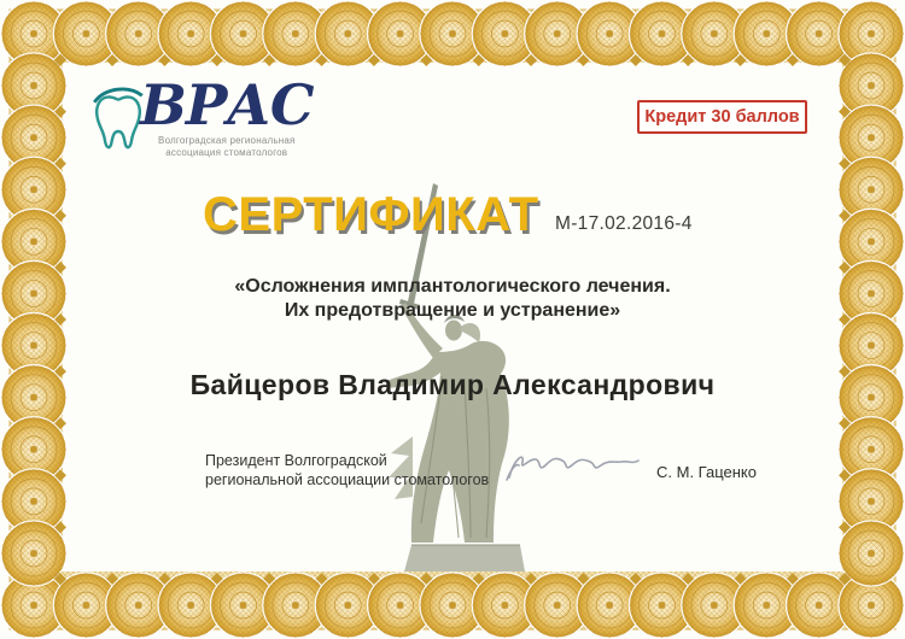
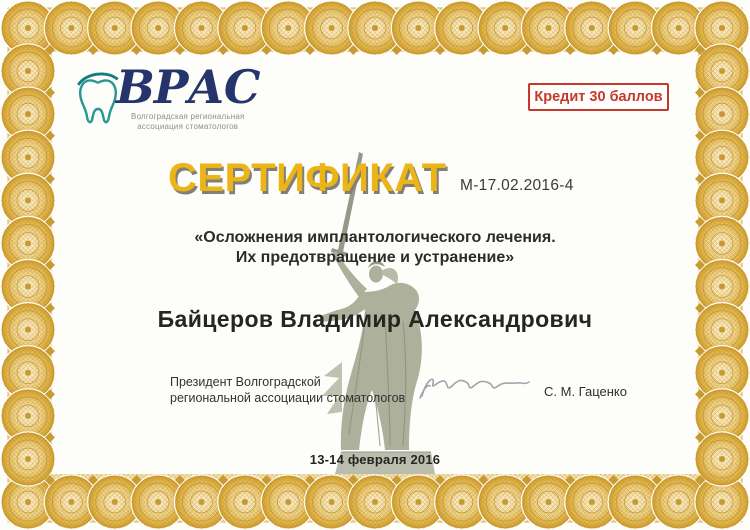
  ВРАС
  Волгоградская региональная
  ассоциация стоматологов
  Кредит 30 баллов
  СЕРТИФИКАТ
  М-17.02.2016-4
  «Осложнения имплантологического лечения.
  Их предотвращение и устранение»
  Байцеров Владимир Александрович
  Президент Волгоградской
  региональной ассоциации стоматологов
  С. М. Гаценко
+ 13-14 февраля 2016
